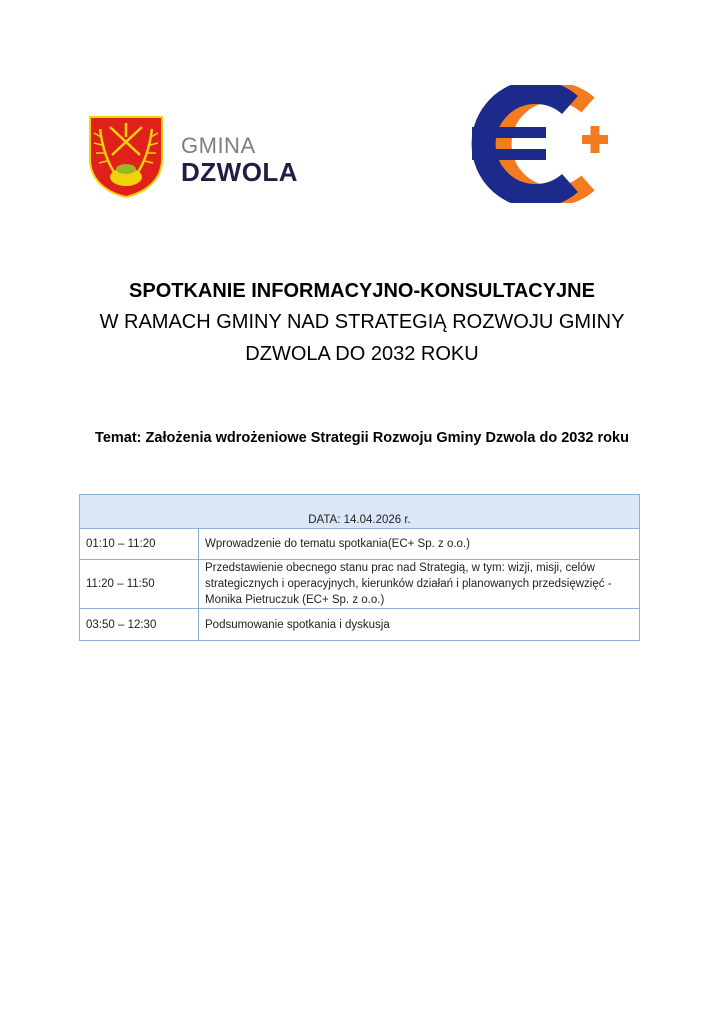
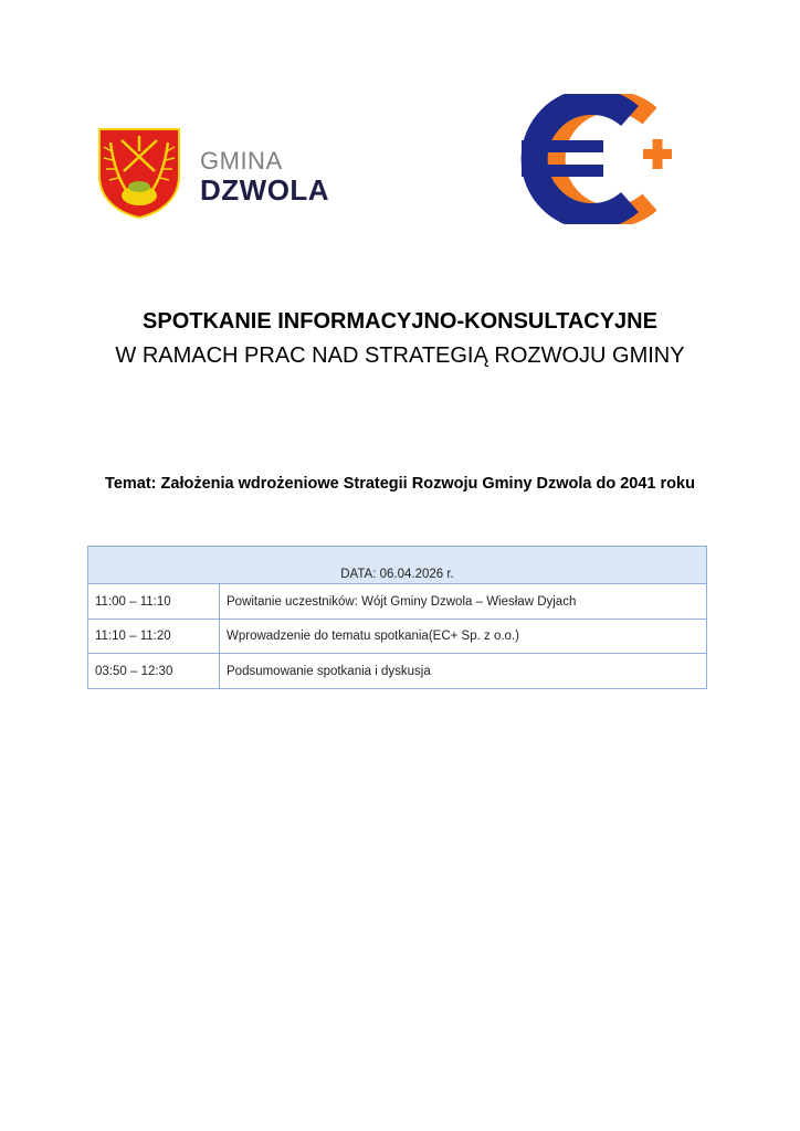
  GMINA
  DZWOLA
  SPOTKANIE INFORMACYJNO-KONSULTACYJNE
- W RAMACH GMINY NAD STRATEGIĄ ROZWOJU GMINY
+ W RAMACH PRAC NAD STRATEGIĄ ROZWOJU GMINY
- DZWOLA DO 2032 ROKU
- Temat: Założenia wdrożeniowe Strategii Rozwoju Gminy Dzwola do 2032 roku
+ Temat: Założenia wdrożeniowe Strategii Rozwoju Gminy Dzwola do 2041 roku
- DATA: 14.04.2026 r.
+ DATA: 06.04.2026 r.
+ 11:00 – 11:10	Powitanie uczestników: Wójt Gminy Dzwola – Wiesław Dyjach
- 01:10 – 11:20	Wprowadzenie do tematu spotkania(EC+ Sp. z o.o.)
+ 11:10 – 11:20	Wprowadzenie do tematu spotkania(EC+ Sp. z o.o.)
- 11:20 – 11:50	Przedstawienie obecnego stanu prac nad Strategią, w tym: wizji, misji, celów strategicznych i operacyjnych, kierunków działań i planowanych przedsięwzięć - Monika Pietruczuk (EC+ Sp. z o.o.)
  03:50 – 12:30	Podsumowanie spotkania i dyskusja
